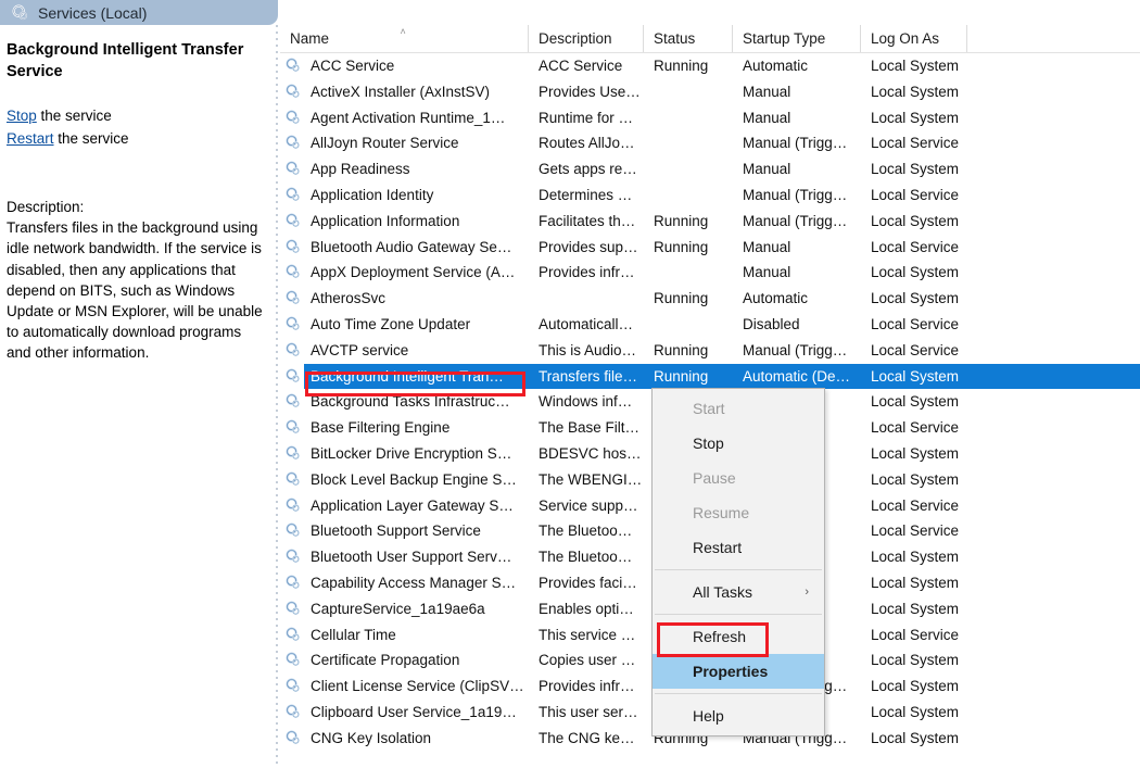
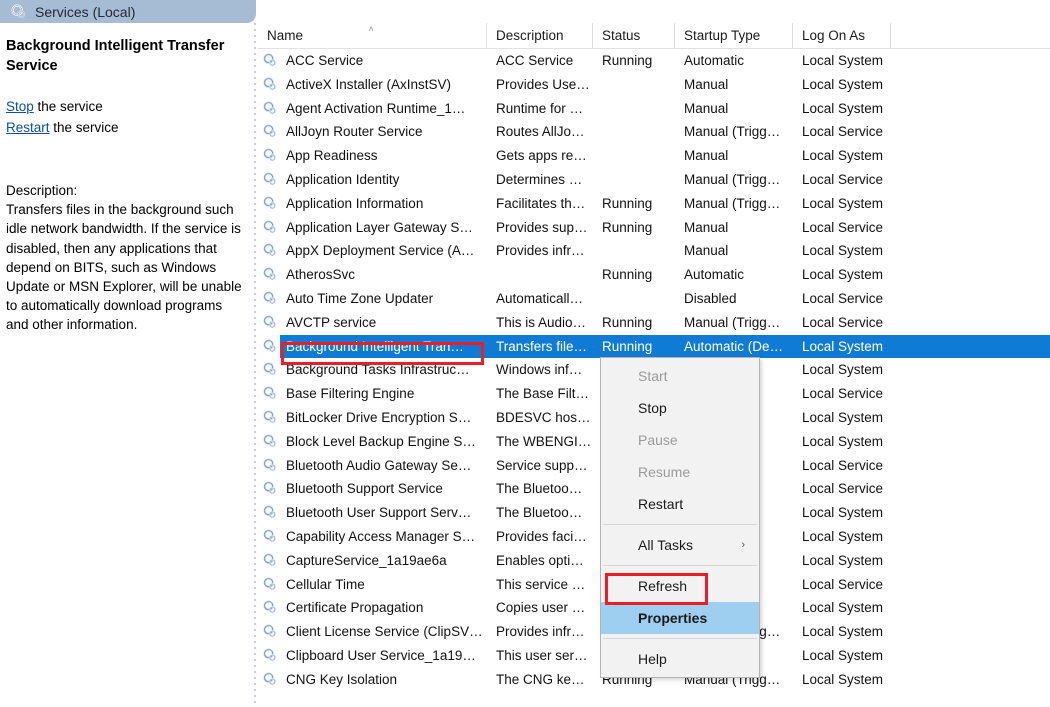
  Services (Local)
  Background Intelligent Transfer Service
  Stop the service
  Restart the service
  Description:
- Transfers files in the background using idle network bandwidth. If the service is disabled, then any applications that depend on BITS, such as Windows Update or MSN Explorer, will be unable to automatically download programs and other information.
+ Transfers files in the background such idle network bandwidth. If the service is disabled, then any applications that depend on BITS, such as Windows Update or MSN Explorer, will be unable to automatically download programs and other information.
  Name
  ˄
  Description
  Status
  Startup Type
  Log On As
  ACC Service
  ACC Service
  Running
  Automatic
  Local System
  ActiveX Installer (AxInstSV)
  Provides Use…
  Manual
  Local System
  Agent Activation Runtime_1…
  Runtime for …
  Manual
  Local System
  AllJoyn Router Service
  Routes AllJo…
  Manual (Trigg…
  Local Service
  App Readiness
  Gets apps re…
  Manual
  Local System
  Application Identity
  Determines …
  Manual (Trigg…
  Local Service
  Application Information
  Facilitates th…
  Running
  Manual (Trigg…
  Local System
- Bluetooth Audio Gateway Se…
+ Application Layer Gateway S…
  Provides sup…
  Running
  Manual
  Local Service
  AppX Deployment Service (A…
  Provides infr…
  Manual
  Local System
  AtherosSvc
  Running
  Automatic
  Local System
  Auto Time Zone Updater
  Automaticall…
  Disabled
  Local Service
  AVCTP service
  This is Audio…
  Running
  Manual (Trigg…
  Local Service
  Background Intelligent Tran…
  Transfers file…
  Running
  Automatic (De…
  Local System
  Background Tasks Infrastruc…
  Windows inf…
  Local System
  Base Filtering Engine
  The Base Filt…
  Local Service
  BitLocker Drive Encryption S…
  BDESVC hos…
  Local System
  Block Level Backup Engine S…
  The WBENGI…
  Local System
- Application Layer Gateway S…
+ Bluetooth Audio Gateway Se…
  Service supp…
  Local Service
  Bluetooth Support Service
  The Bluetoo…
  Local Service
  Bluetooth User Support Serv…
  The Bluetoo…
  Local System
  Capability Access Manager S…
  Provides faci…
  Local System
  CaptureService_1a19ae6a
  Enables opti…
  Local System
  Cellular Time
  This service …
  Local Service
  Certificate Propagation
  Copies user …
  Local System
  Client License Service (ClipSV…
  Provides infr…
  Local System
  Clipboard User Service_1a19…
  This user ser…
  Local System
  CNG Key Isolation
  The CNG ke…
  Running
  Manual (Trigg…
  Local System
  Start
  Stop
  Pause
  Resume
  Restart
  All Tasks
  ›
  Refresh
  Properties
  Help
